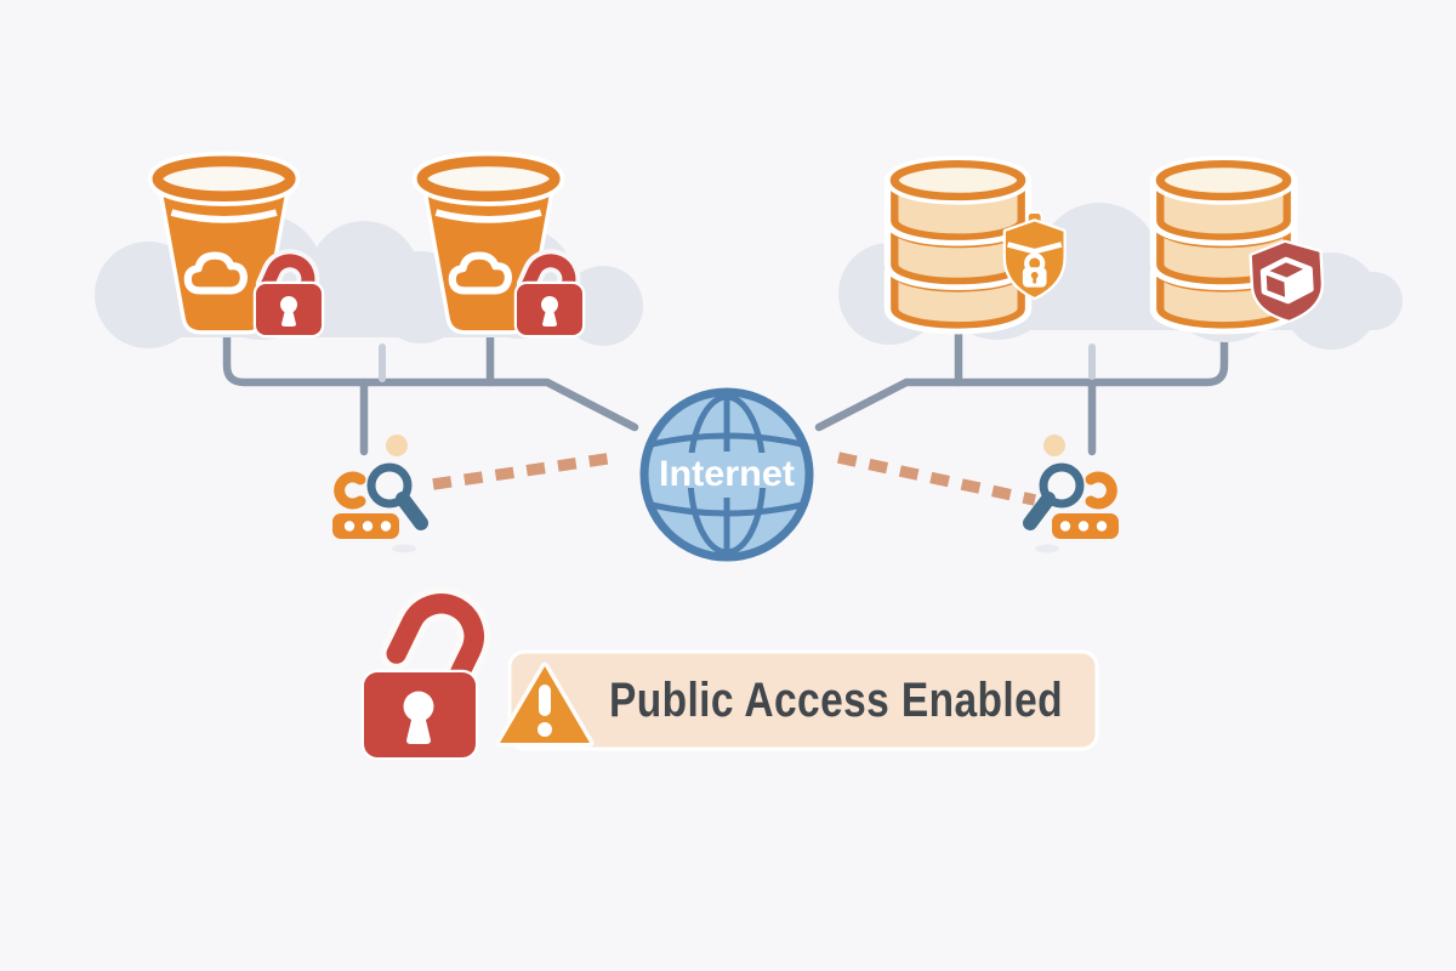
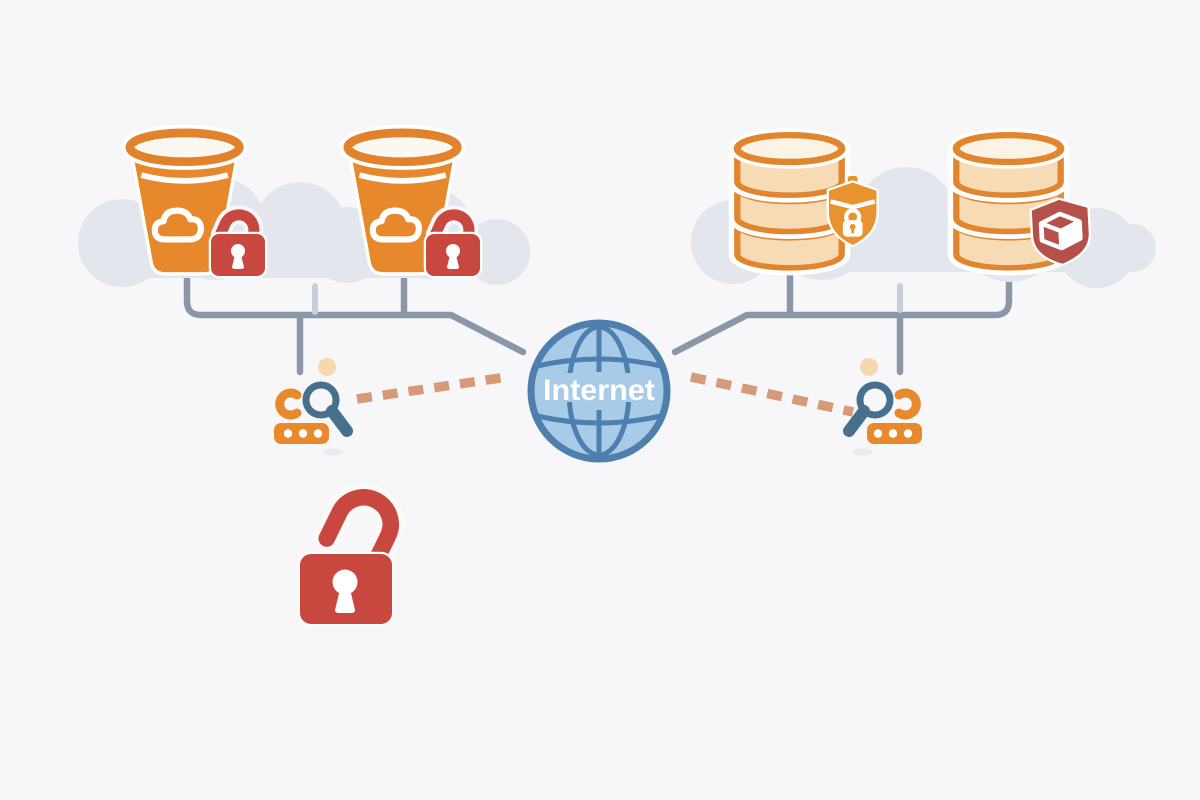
  Internet
- Public Access Enabled
